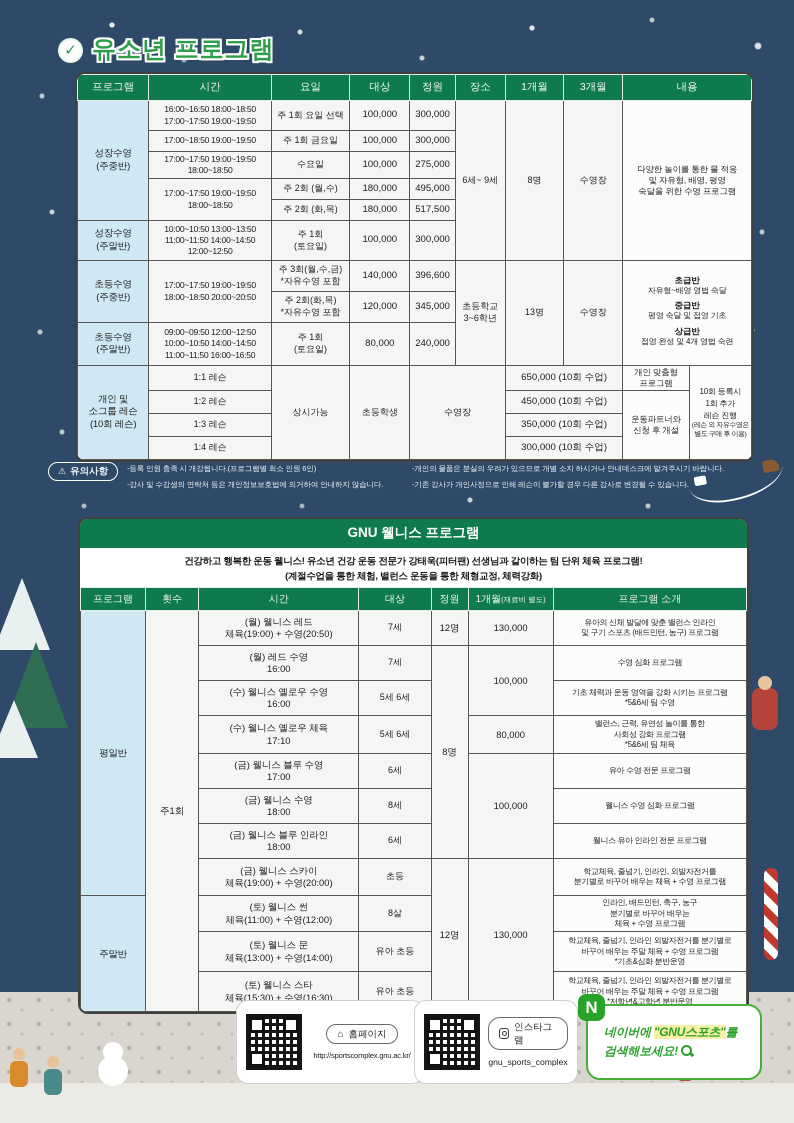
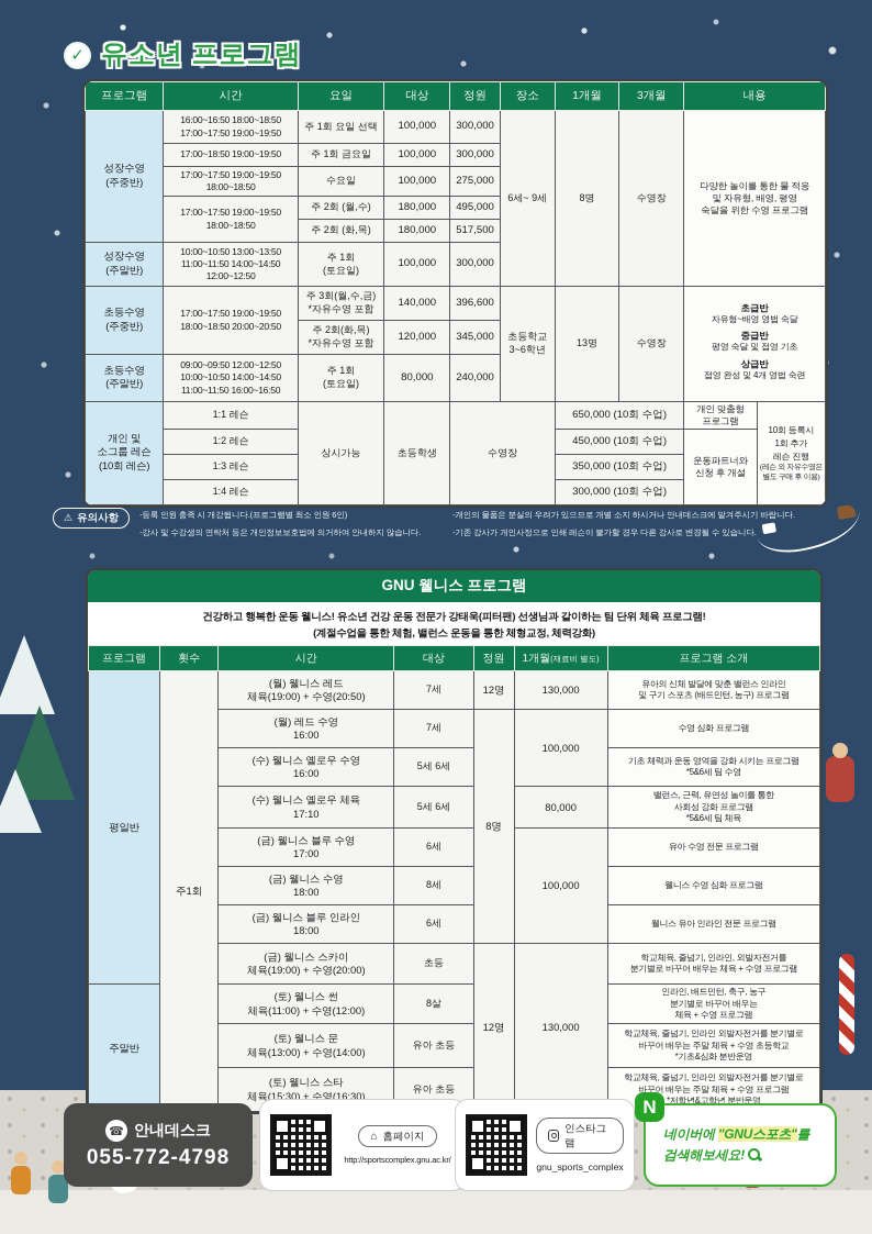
  ✓
  유소년 프로그램
  프로그램	시간	요일	대상	정원	장소	1개월	3개월	내용
  성장수영 (주중반)	16:00~16:50 18:00~18:50 17:00~17:50 19:00~19:50	주 1회 요일 선택	100,000	300,000	6세~ 9세	8명	수영장	다양한 놀이를 통한 물 적응 및 자유형, 배영, 평영 숙달을 위한 수영 프로그램
  17:00~18:50 19:00~19:50	주 1회 금요일	100,000	300,000
  17:00~17:50 19:00~19:50 18:00~18:50	수요일	100,000	275,000
  17:00~17:50 19:00~19:50 18:00~18:50	주 2회 (월,수)	180,000	495,000
  주 2회 (화,목)	180,000	517,500
  성장수영 (주말반)	10:00~10:50 13:00~13:50 11:00~11:50 14:00~14:50 12:00~12:50	주 1회 (토요일)	100,000	300,000
  초등수영 (주중반)	17:00~17:50 19:00~19:50 18:00~18:50 20:00~20:50	주 3회(월,수,금) *자유수영 포함	140,000	396,600	초등학교 3~6학년	13명	수영장	초급반 자유형~배영 영법 숙달 중급반 평영 숙달 및 접영 기초 상급반 접영 완성 및 4개 영법 숙련
  주 2회(화,목) *자유수영 포함	120,000	345,000
  초등수영 (주말반)	09:00~09:50 12:00~12:50 10:00~10:50 14:00~14:50 11:00~11:50 16:00~16:50	주 1회 (토요일)	80,000	240,000
  개인 및 소그룹 레슨 (10회 레슨)	1:1 레슨	상시가능	초등학생	수영장	650,000 (10회 수업)	개인 맞춤형 프로그램	10회 등록시 1회 추가 레슨 진행
  1:2 레슨	450,000 (10회 수업)	운동파트너와 신청 후 개설
  1:3 레슨	350,000 (10회 수업)
  1:4 레슨	300,000 (10회 수업)
  ⚠
  유의사항
  -등록 인원 충족 시 개강됩니다.(프로그램별 최소 인원 6인)
  -강사 및 수강생의 연락처 등은 개인정보보호법에 의거하여 안내하지 않습니다.
  -개인의 물품은 분실의 우려가 있으므로 개별 소지 하시거나 안내데스크에 맡겨주시기 바랍니다.
  -기존 강사가 개인사정으로 인해 레슨이 불가할 경우 다른 강사로 변경될 수 있습니다.
  GNU 웰니스 프로그램
  건강하고 행복한 운동 웰니스! 유소년 건강 운동 전문가 강태욱(피터팬) 선생님과 같이하는 팀 단위 체육 프로그램!
  (계절수업을 통한 체험, 밸런스 운동을 통한 체형교정, 체력강화)
  프로그램	횟수	시간	대상	정원	1개월(재료비 별도)	프로그램 소개
  평일반	주1회	(월) 웰니스 레드 체육(19:00) + 수영(20:50)	7세	12명	130,000	유아의 신체 발달에 맞춘 밸런스 인라인 및 구기 스포츠 (배드민턴, 농구) 프로그램
  (월) 레드 수영 16:00	7세	8명	100,000	수영 심화 프로그램
  (수) 웰니스 옐로우 수영 16:00	5세 6세	기초 체력과 운동 영역을 강화 시키는 프로그램 *5&6세 팀 수영
  (수) 웰니스 옐로우 체육 17:10	5세 6세	80,000	밸런스, 근력, 유연성 놀이를 통한 사회성 강화 프로그램 *5&6세 팀 체육
  (금) 웰니스 블루 수영 17:00	6세	100,000	유아 수영 전문 프로그램
  (금) 웰니스 수영 18:00	8세	웰니스 수영 심화 프로그램
  (금) 웰니스 블루 인라인 18:00	6세	웰니스 유아 인라인 전문 프로그램
  (금) 웰니스 스카이 체육(19:00) + 수영(20:00)	초등	12명	130,000	학교체육, 줄넘기, 인라인, 외발자전거를 분기별로 바꾸어 배우는 체육 + 수영 프로그램
  주말반	(토) 웰니스 썬 체육(11:00) + 수영(12:00)	8살	인라인, 배드민턴, 축구, 농구 분기별로 바꾸어 배우는 체육 + 수영 프로그램
- (토) 웰니스 문 체육(13:00) + 수영(14:00)	유아 초등	학교체육, 줄넘기, 인라인 외발자전거를 분기별로 바꾸어 배우는 주말 체육 + 수영 프로그램 *기초&심화 분반운영
+ (토) 웰니스 문 체육(13:00) + 수영(14:00)	유아 초등	학교체육, 줄넘기, 인라인 외발자전거를 분기별로 바꾸어 배우는 주말 체육 + 수영 초등학교 *기초&심화 분반운영
  (토) 웰니스 스타 체육(15:30) + 수영(16:30)	유아 초등	학교체육, 줄넘기, 인라인 외발자전거를 분기별로 바꾸어 배우는 주말 체육 + 수영 프로그램 *저학년&고학년 분반운영
+ ☎
+ 안내데스크
+ 055-772-4798
  ⌂
  홈페이지
  http://sportscomplex.gnu.ac.kr/
  인스타그램
  gnu_sports_complex
  N
  네이버에 "GNU스포츠"를
  검색해보세요!
